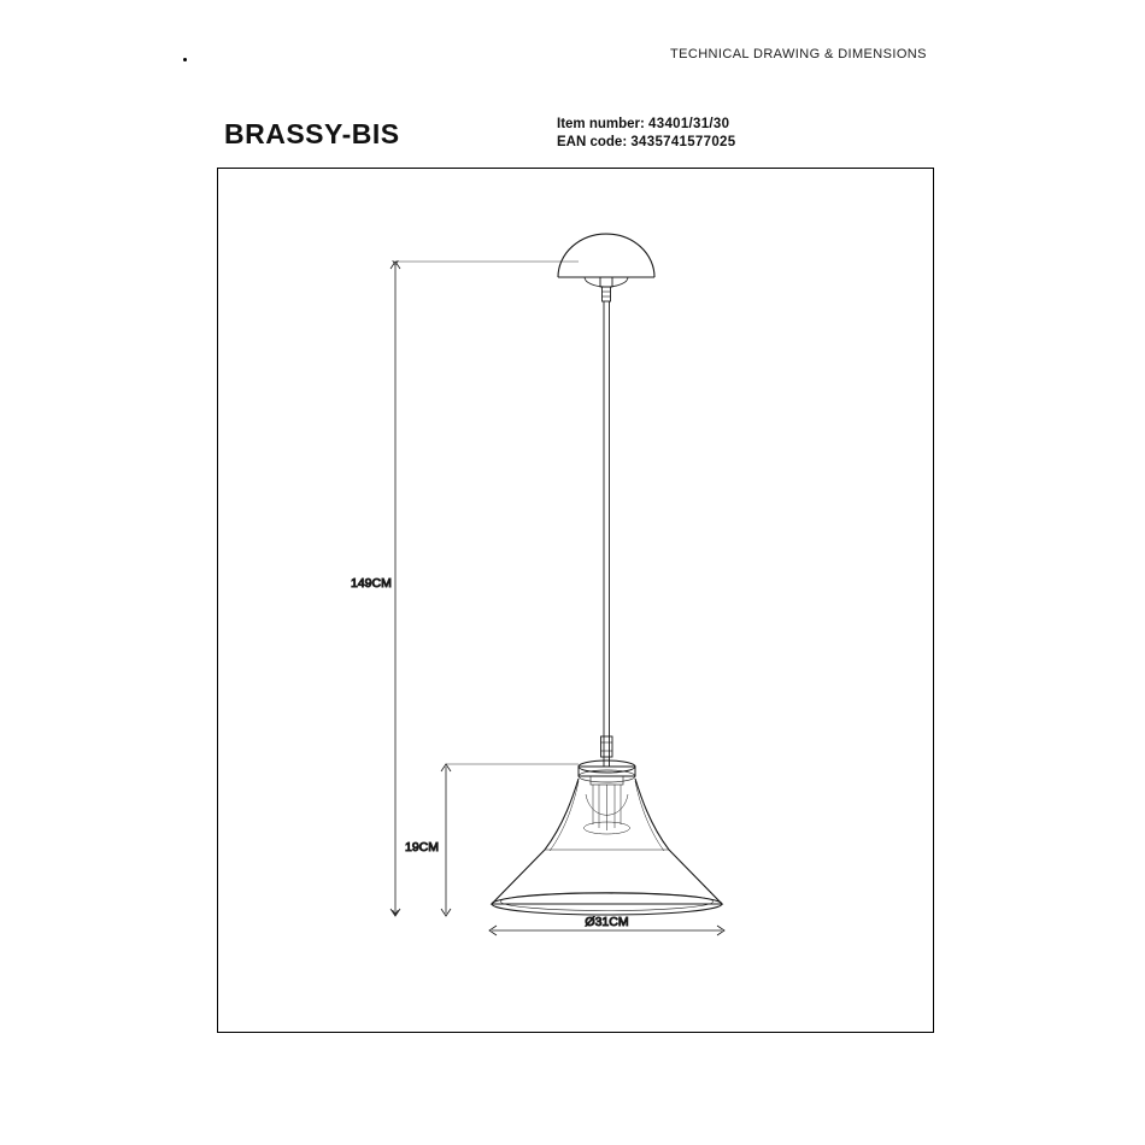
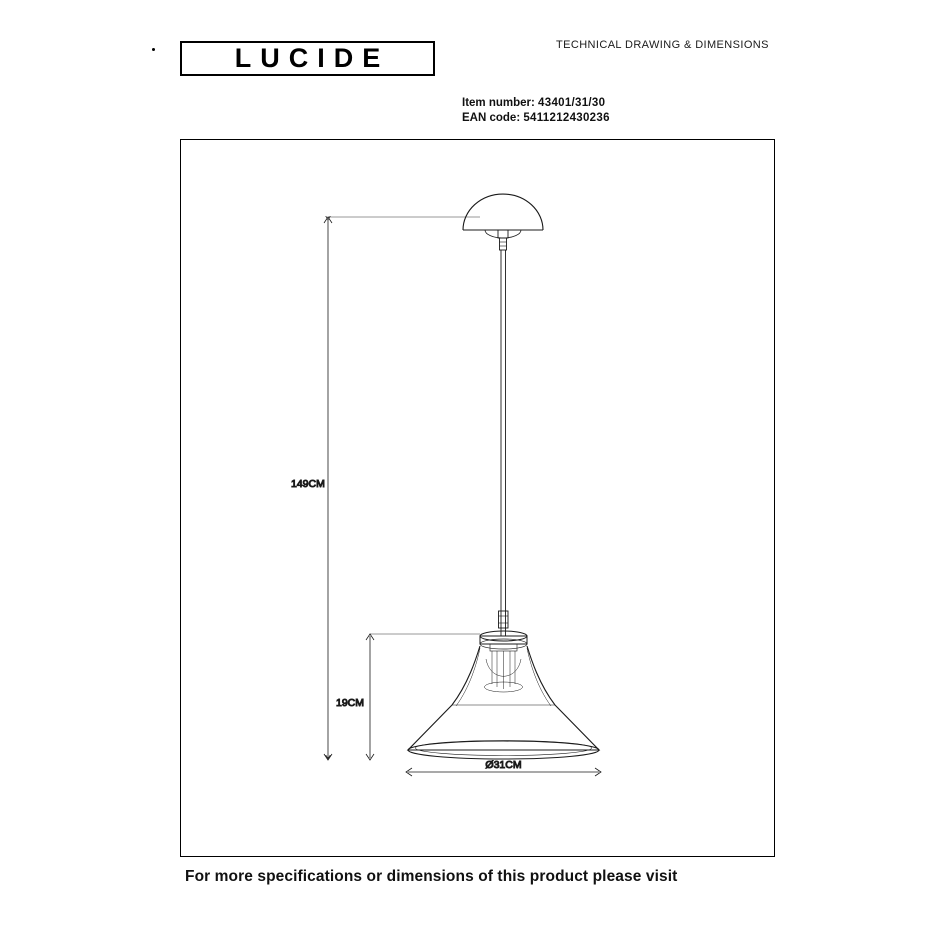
+ LUCIDE
  TECHNICAL DRAWING & DIMENSIONS
- BRASSY-BIS
  Item number: 43401/31/30
- EAN code: 3435741577025
+ EAN code: 5411212430236
  149CM
  19CM
  Ø31CM
+ For more specifications or dimensions of this product please visit
